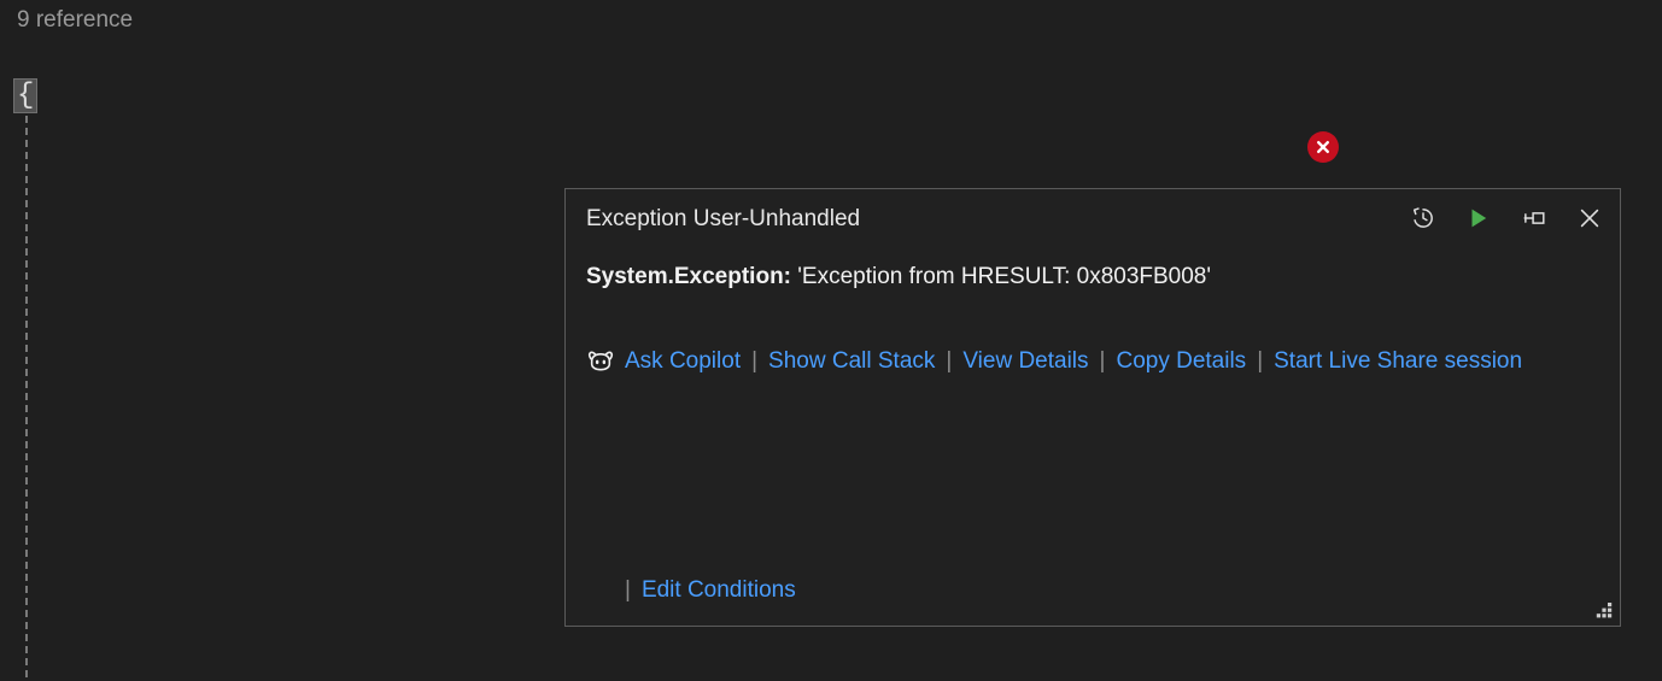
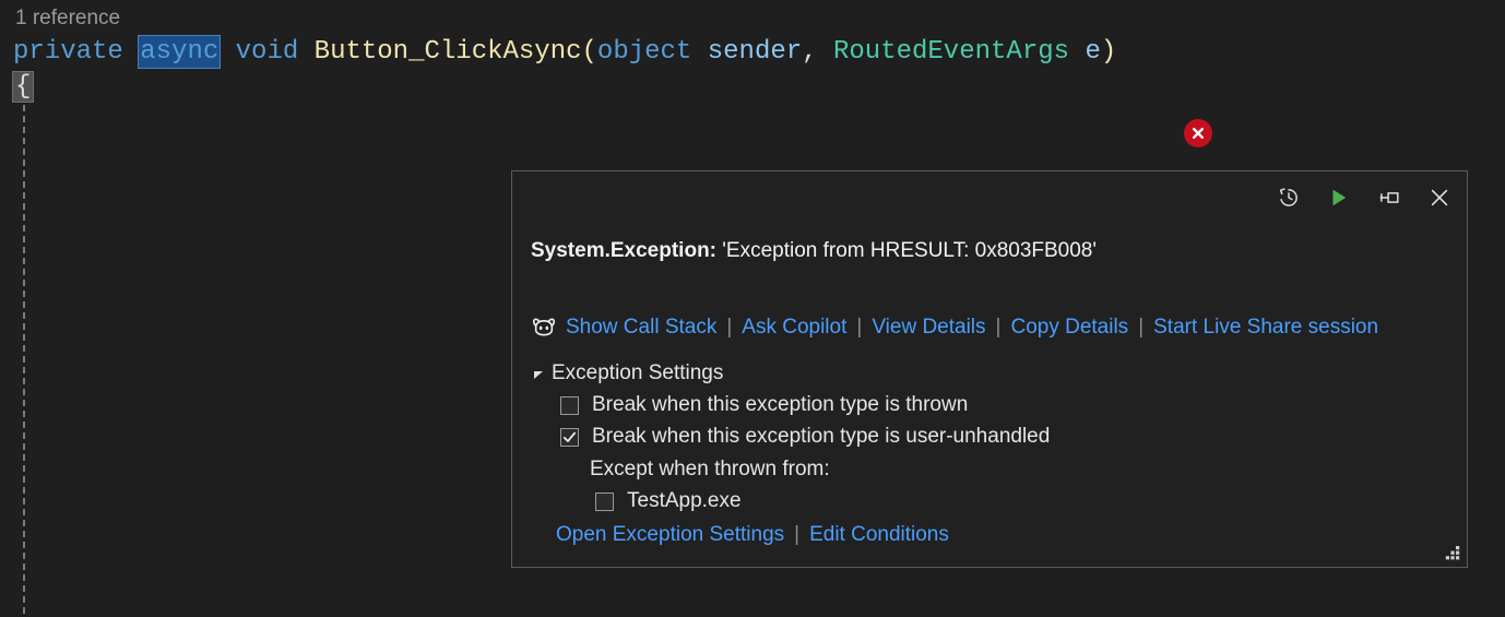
- 9 reference
+ 1 reference
+ private async void Button_ClickAsync(object sender, RoutedEventArgs e)
  {
- Exception User-Unhandled
  System.Exception: 'Exception from HRESULT: 0x803FB008'
- Ask Copilot
+ Show Call Stack
  |
- Show Call Stack
+ Ask Copilot
  |
  View Details
  |
  Copy Details
  |
  Start Live Share session
+ Exception Settings
+ Break when this exception type is thrown
+ Break when this exception type is user-unhandled
+ Except when thrown from:
+ TestApp.exe
+ Open Exception Settings
  |
  Edit Conditions
